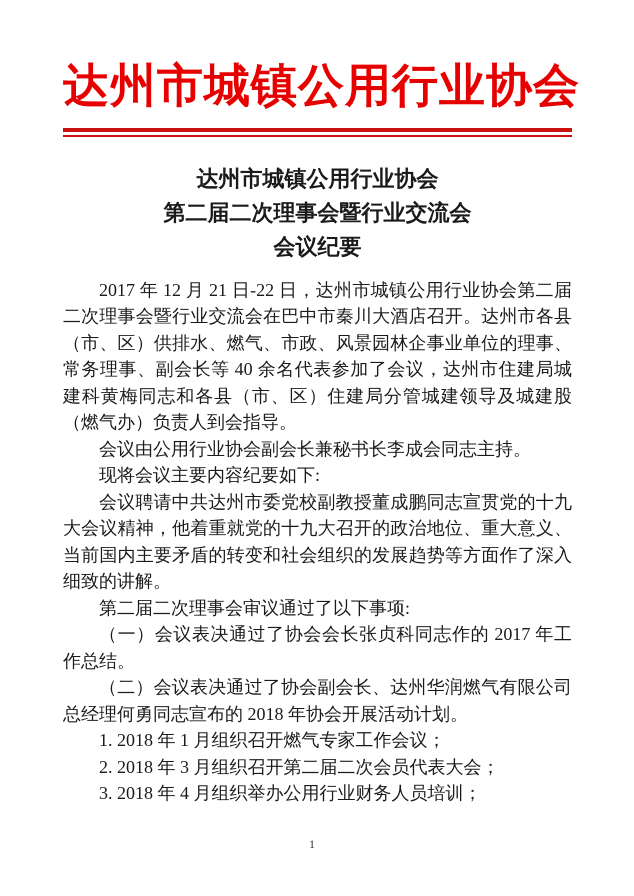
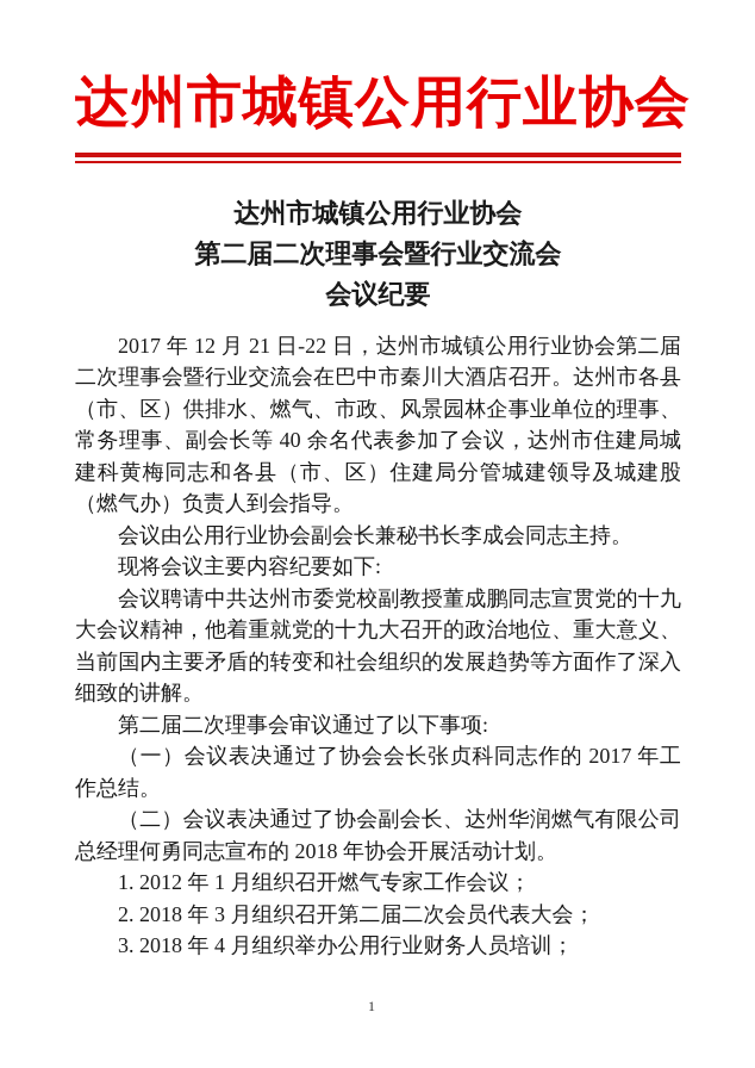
  达州市城镇公用行业协会
  达州市城镇公用行业协会
  第二届二次理事会暨行业交流会
  会议纪要
  2017 年 12 月 21 日-22 日，达州市城镇公用行业协会第二届二次理事会暨行业交流会在巴中市秦川大酒店召开。达州市各县（市、区）供排水、燃气、市政、风景园林企事业单位的理事、常务理事、副会长等 40 余名代表参加了会议，达州市住建局城建科黄梅同志和各县（市、区）住建局分管城建领导及城建股（燃气办）负责人到会指导。
  会议由公用行业协会副会长兼秘书长李成会同志主持。
  现将会议主要内容纪要如下:
  会议聘请中共达州市委党校副教授董成鹏同志宣贯党的十九大会议精神，他着重就党的十九大召开的政治地位、重大意义、当前国内主要矛盾的转变和社会组织的发展趋势等方面作了深入细致的讲解。
  第二届二次理事会审议通过了以下事项:
  （一）会议表决通过了协会会长张贞科同志作的 2017 年工作总结。
  （二）会议表决通过了协会副会长、达州华润燃气有限公司总经理何勇同志宣布的 2018 年协会开展活动计划。
- 1. 2018 年 1 月组织召开燃气专家工作会议；
+ 1. 2012 年 1 月组织召开燃气专家工作会议；
  2. 2018 年 3 月组织召开第二届二次会员代表大会；
  3. 2018 年 4 月组织举办公用行业财务人员培训；
  1
